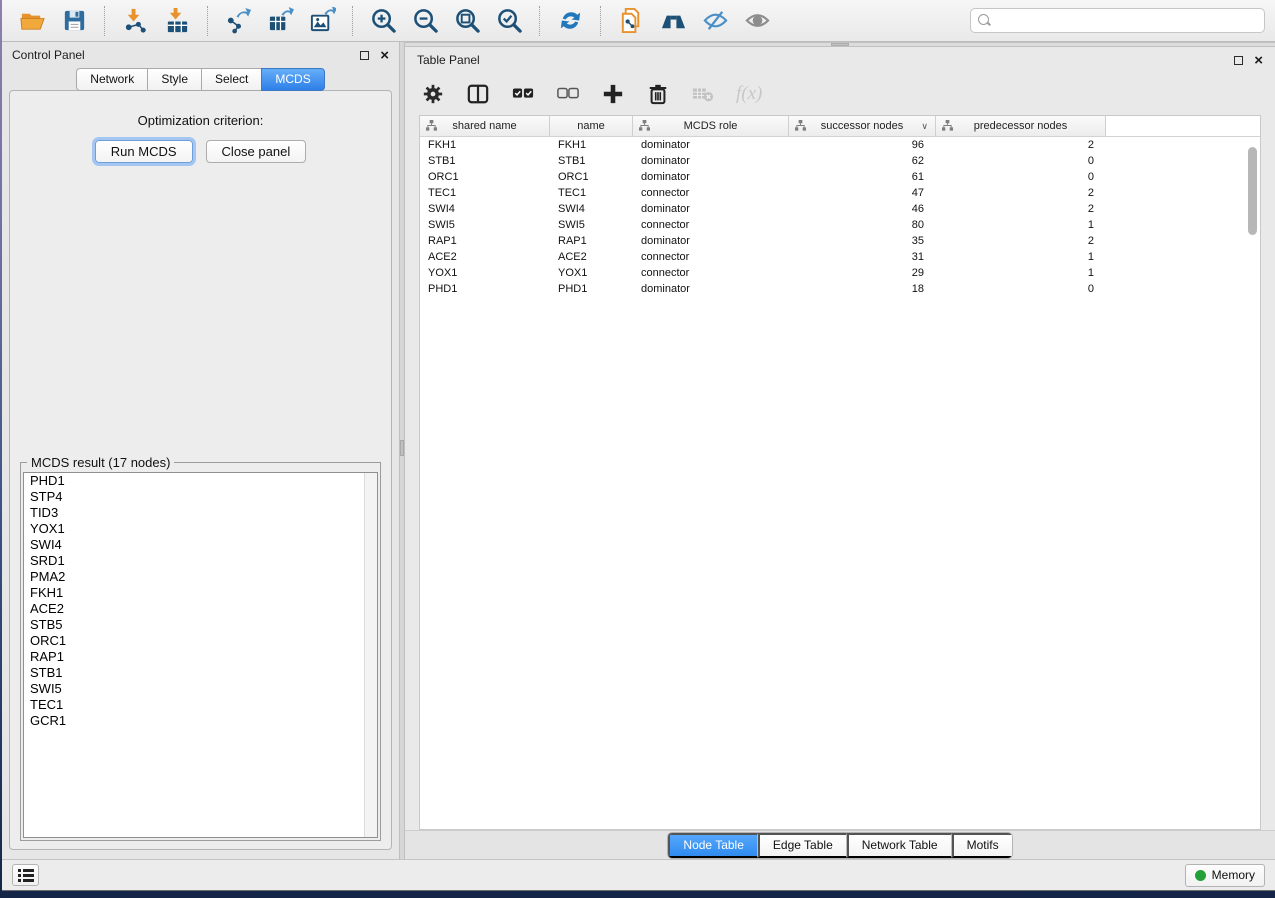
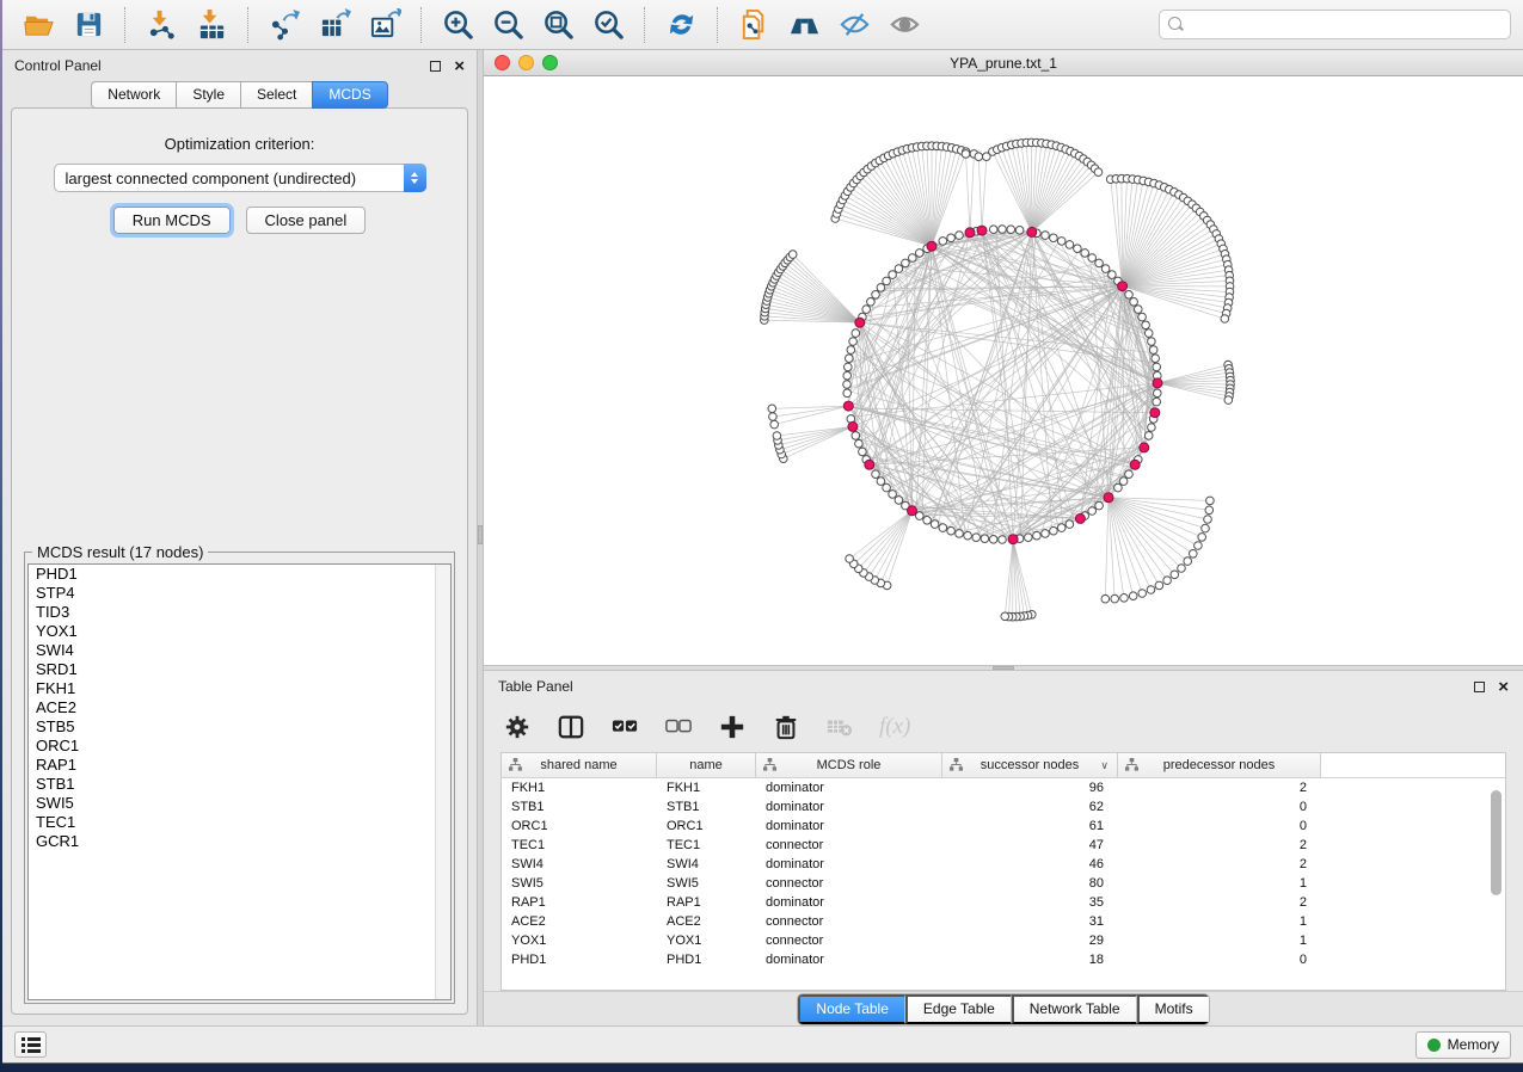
  Control Panel
  ×
  Network
  Style
  Select
  MCDS
  Optimization criterion:
+ largest connected component (undirected)
  Run MCDS
  Close panel
  MCDS result (17 nodes)
  PHD1
  STP4
  TID3
  YOX1
  SWI4
  SRD1
- PMA2
  FKH1
  ACE2
  STB5
  ORC1
  RAP1
  STB1
  SWI5
  TEC1
  GCR1
+ YPA_prune.txt_1
  Table Panel
  ×
  f(x)
  shared name
  name
  MCDS role
  successor nodes
  ∨
  predecessor nodes
  FKH1
  FKH1
  dominator
  96
  2
  STB1
  STB1
  dominator
  62
  0
  ORC1
  ORC1
  dominator
  61
  0
  TEC1
  TEC1
  connector
  47
  2
  SWI4
  SWI4
  dominator
  46
  2
  SWI5
  SWI5
  connector
  80
  1
  RAP1
  RAP1
  dominator
  35
  2
  ACE2
  ACE2
  connector
  31
  1
  YOX1
  YOX1
  connector
  29
  1
  PHD1
  PHD1
  dominator
  18
  0
  Node Table
  Edge Table
  Network Table
  Motifs
  Memory
